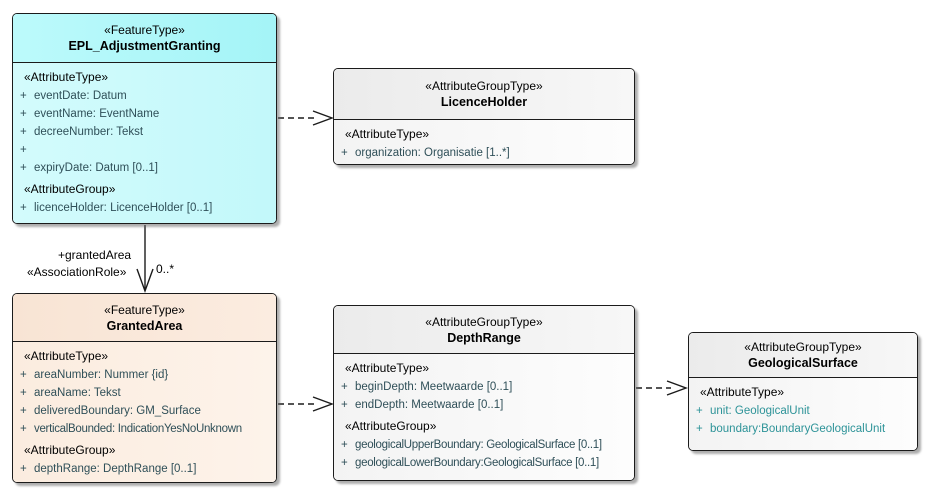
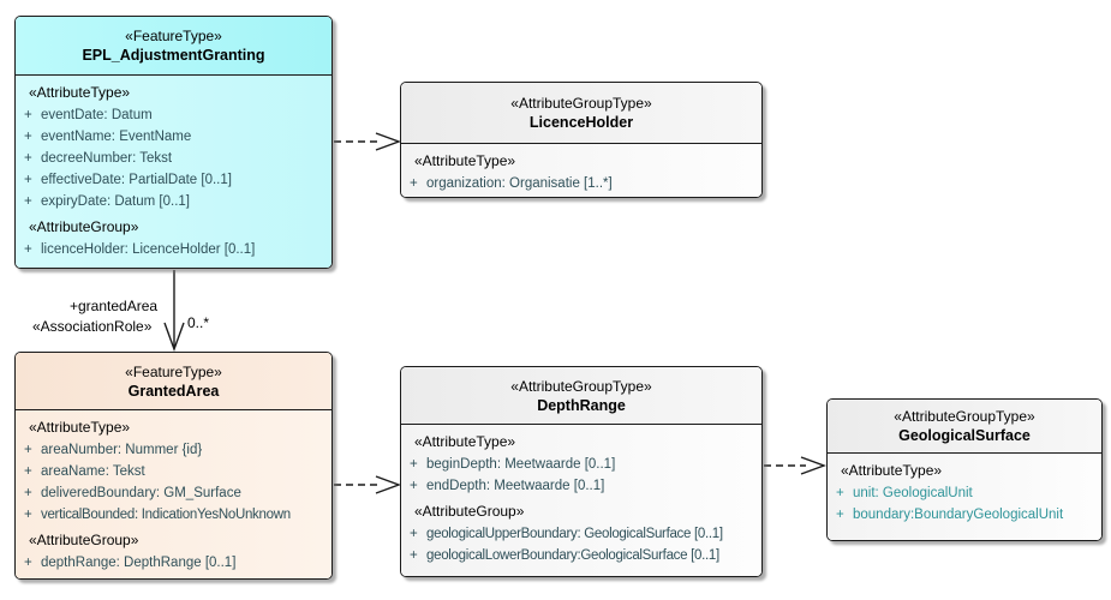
  +grantedArea
  «AssociationRole»
  0..*
  «FeatureType»
  EPL_AdjustmentGranting
  «AttributeType»
  +
  eventDate: Datum
  +
  eventName: EventName
  +
  decreeNumber: Tekst
  +
+ effectiveDate: PartialDate [0..1]
  +
  expiryDate: Datum [0..1]
  «AttributeGroup»
  +
  licenceHolder: LicenceHolder [0..1]
  «AttributeGroupType»
  LicenceHolder
  «AttributeType»
  +
  organization: Organisatie [1..*]
  «FeatureType»
  GrantedArea
  «AttributeType»
  +
  areaNumber: Nummer {id}
  +
  areaName: Tekst
  +
  deliveredBoundary: GM_Surface
  +
  verticalBounded: IndicationYesNoUnknown
  «AttributeGroup»
  +
  depthRange: DepthRange [0..1]
  «AttributeGroupType»
  DepthRange
  «AttributeType»
  +
  beginDepth: Meetwaarde [0..1]
  +
  endDepth: Meetwaarde [0..1]
  «AttributeGroup»
  +
  geologicalUpperBoundary: GeologicalSurface [0..1]
  +
  geologicalLowerBoundary:GeologicalSurface [0..1]
  «AttributeGroupType»
  GeologicalSurface
  «AttributeType»
  +
  unit: GeologicalUnit
  +
  boundary:BoundaryGeologicalUnit
